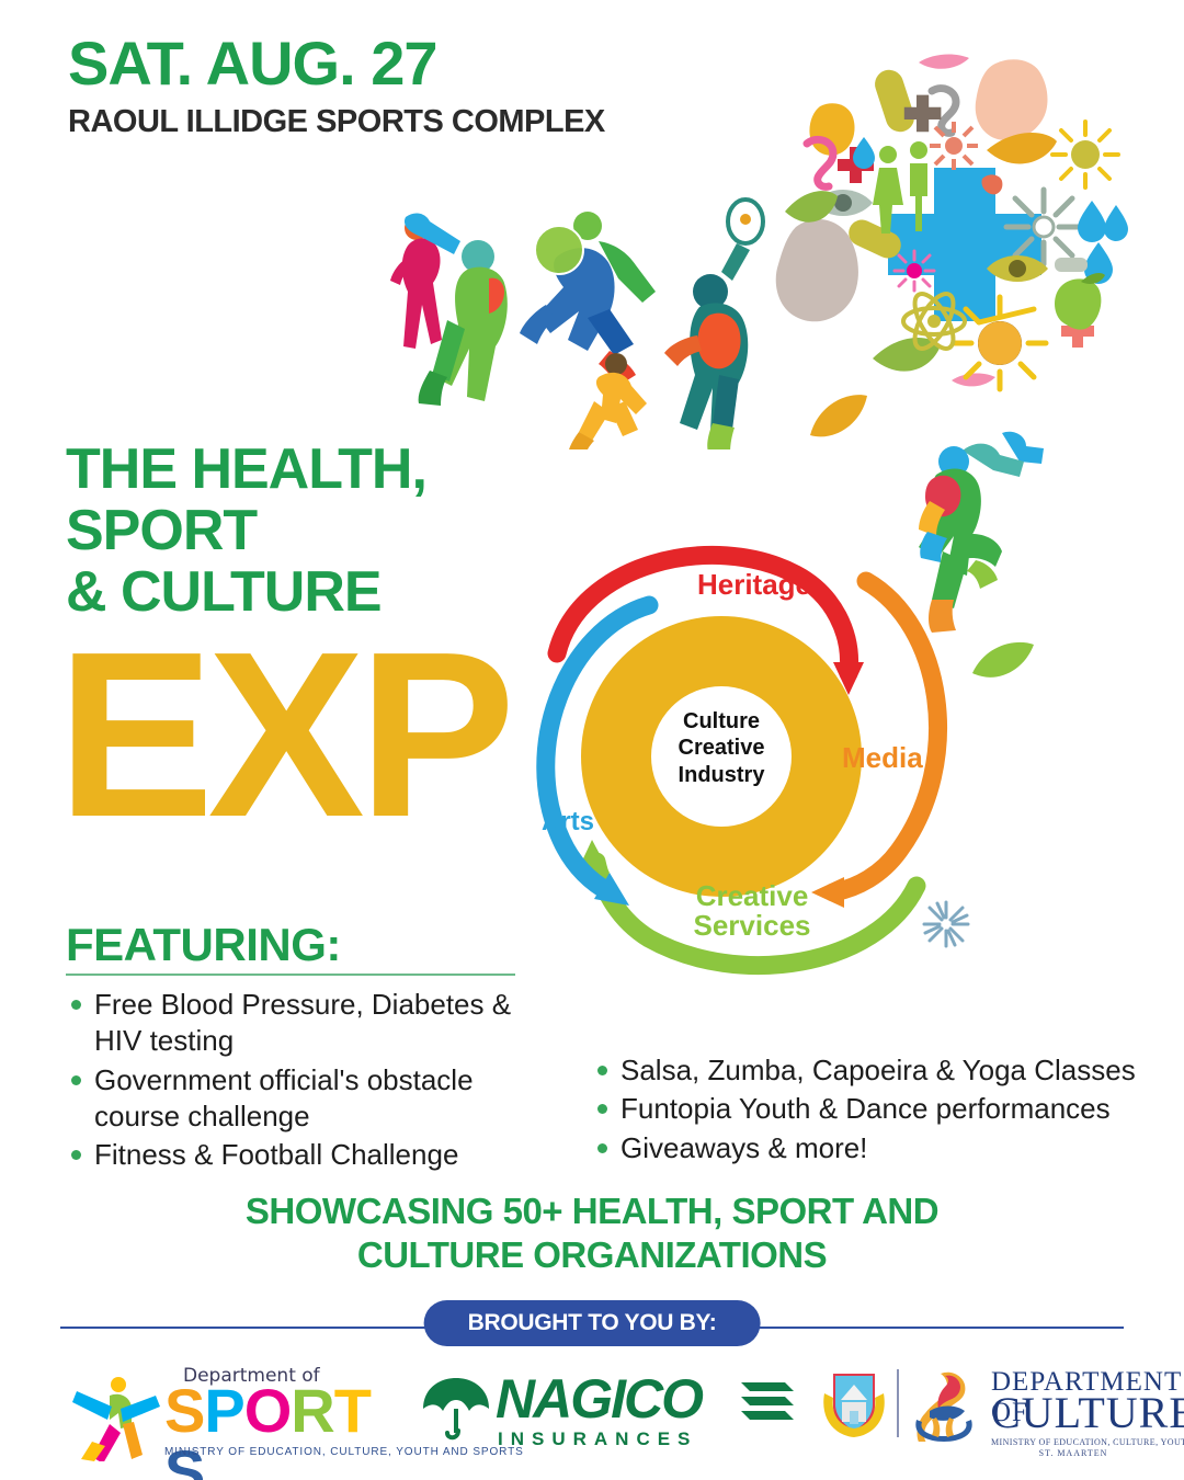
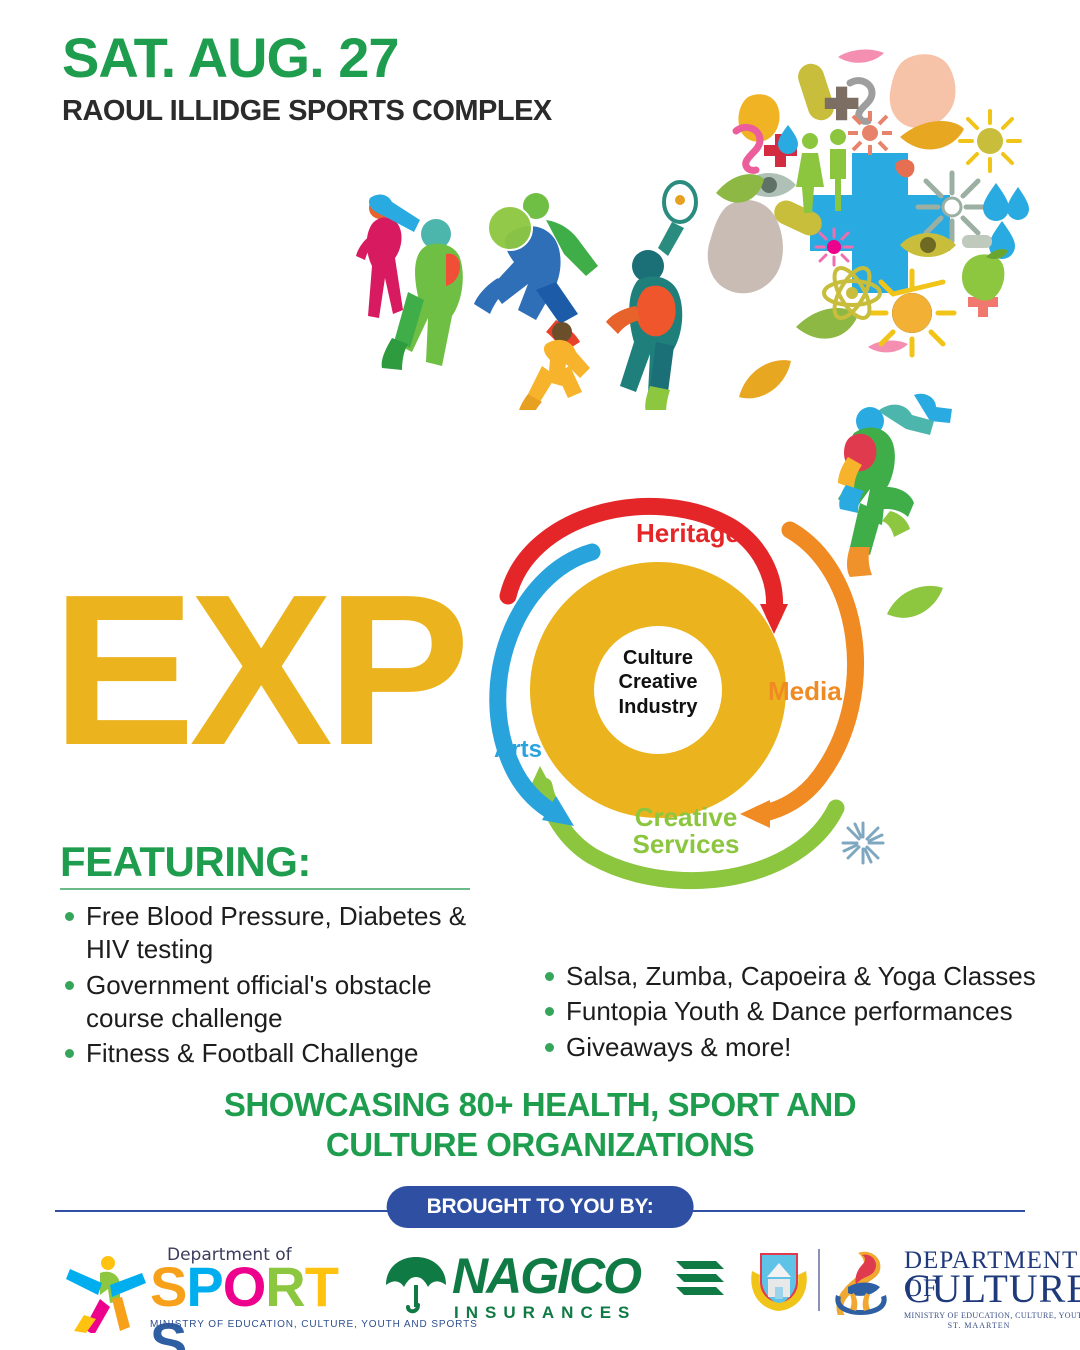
  SAT. AUG. 27
  RAOUL ILLIDGE SPORTS COMPLEX
- THE HEALTH,
- SPORT
- & CULTURE
  EXP
  Heritage
  Media
  Creative
  Services
  Arts
  Culture
  Creative
  Industry
  FEATURING:
  Free Blood Pressure, Diabetes & HIV testing
  Government official's obstacle course challenge
  Fitness & Football Challenge
  Salsa, Zumba, Capoeira & Yoga Classes
  Funtopia Youth & Dance performances
  Giveaways & more!
- SHOWCASING 50+ HEALTH, SPORT AND
+ SHOWCASING 80+ HEALTH, SPORT AND
  CULTURE ORGANIZATIONS
  BROUGHT TO YOU BY:
  Department of
  SPORTS
  MINISTRY OF EDUCATION, CULTURE, YOUTH AND SPORTS
  NAGICO
  INSURANCES
  DEPARTMENT OF
  CULTURE
  MINISTRY OF EDUCATION, CULTURE, YOU
  ST. MAARTEN
